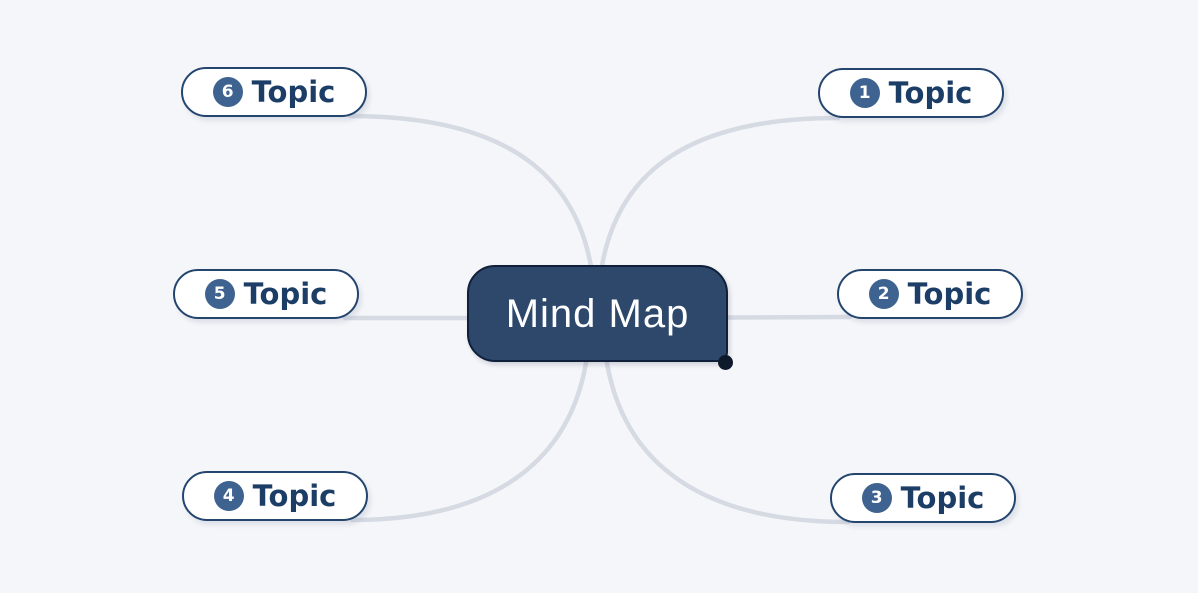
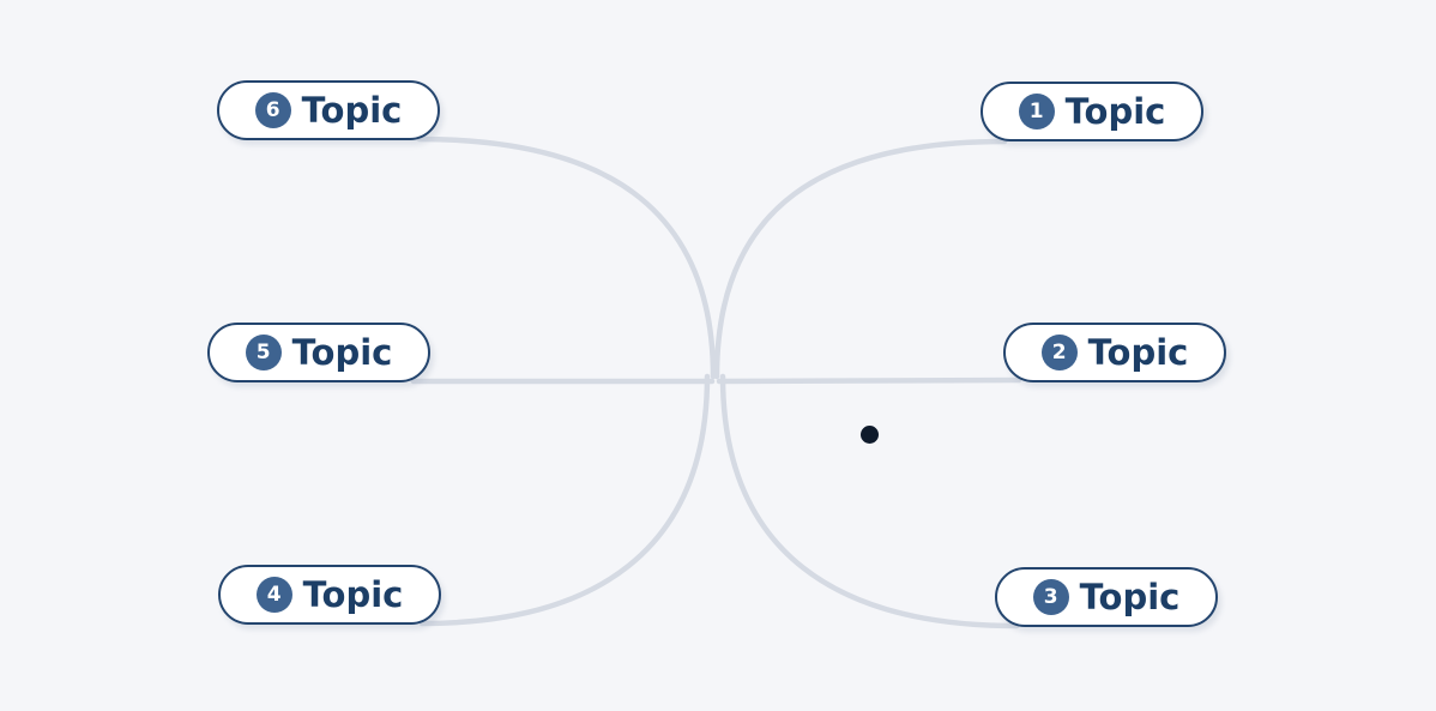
  6
  Topic
  1
  Topic
  5
  Topic
  2
  Topic
  4
  Topic
  3
  Topic
- Mind Map
